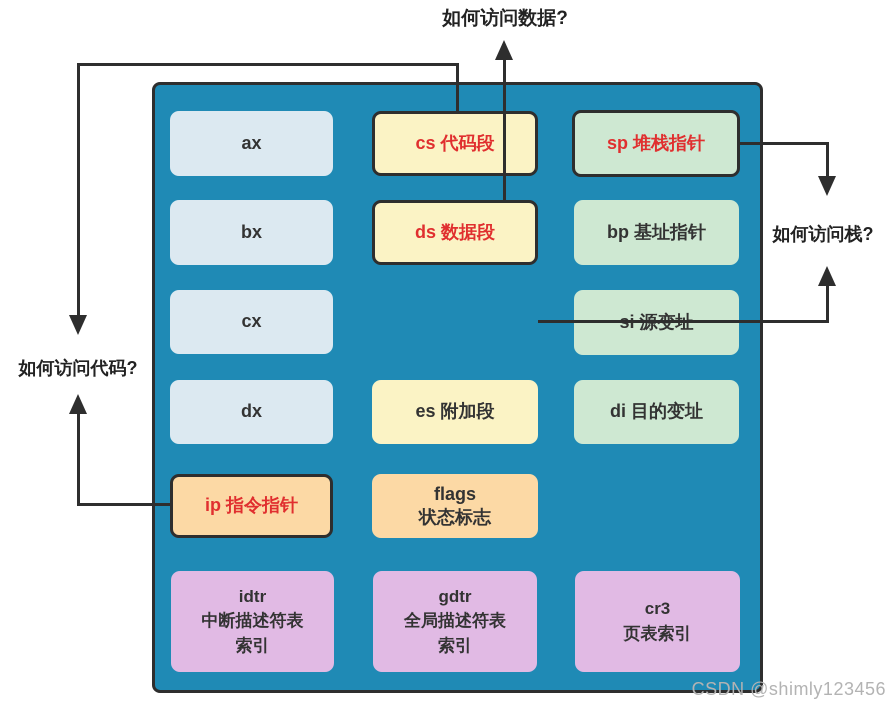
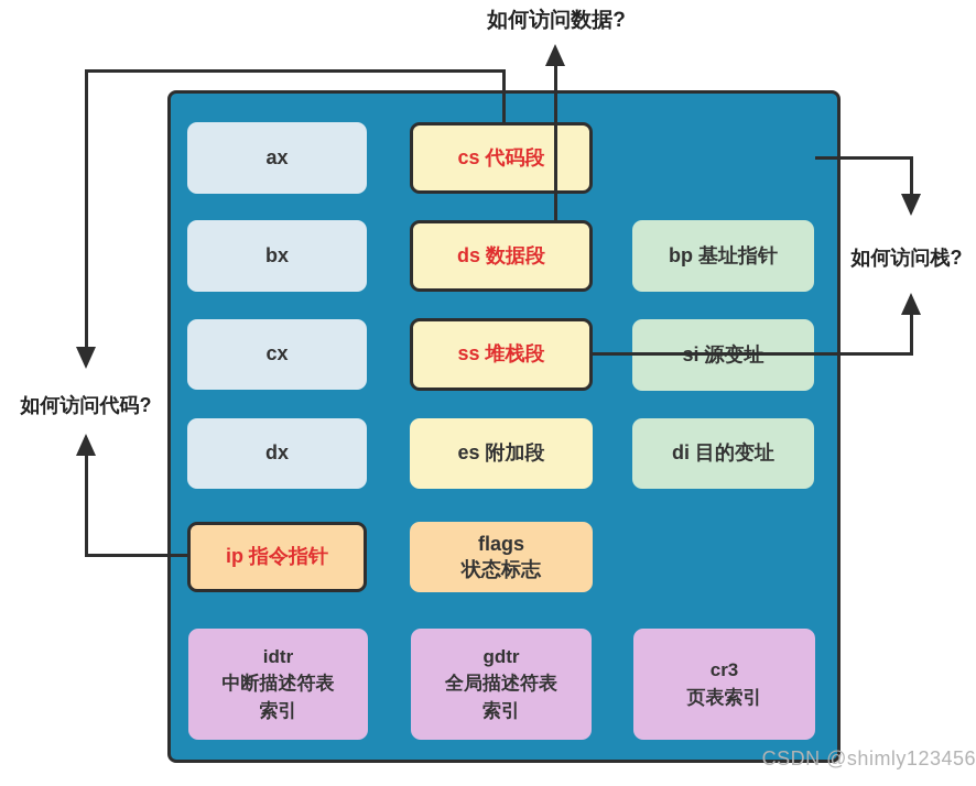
  如何访问数据?
  如何访问代码?
  如何访问栈?
  ax
  bx
  cx
  dx
  ip 指令指针
  cs 代码段
  ds 数据段
+ ss 堆栈段
  es 附加段
  flags
  状态标志
- sp 堆栈指针
  bp 基址指针
  di 目的变址
  idtr
  中断描述符表
  索引
  gdtr
  全局描述符表
  索引
  cr3
  页表索引
  CSDN @shimly123456
